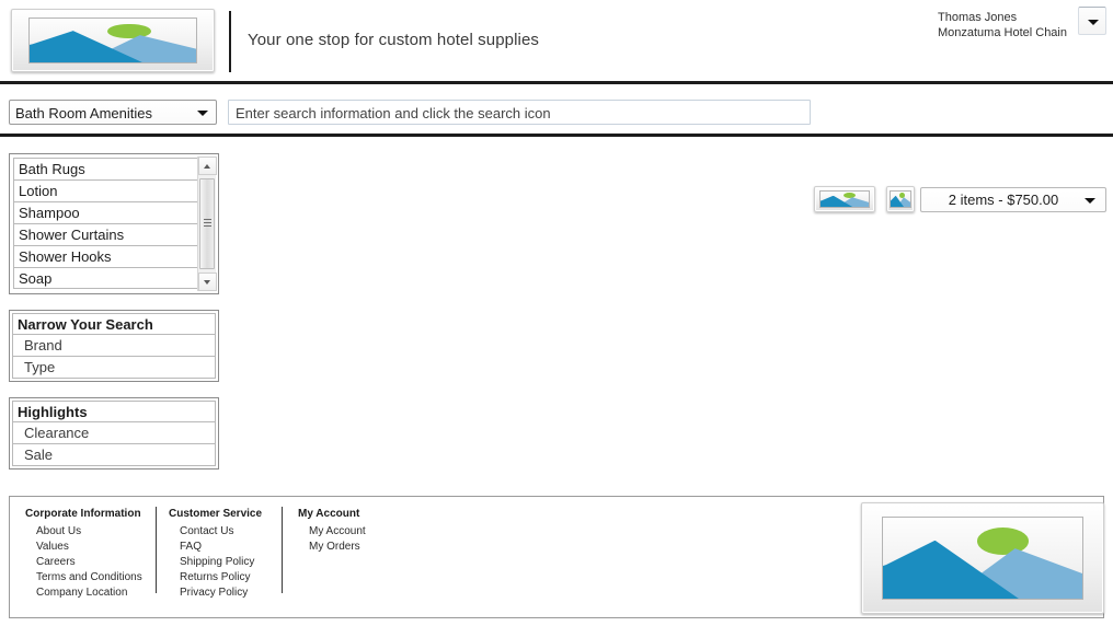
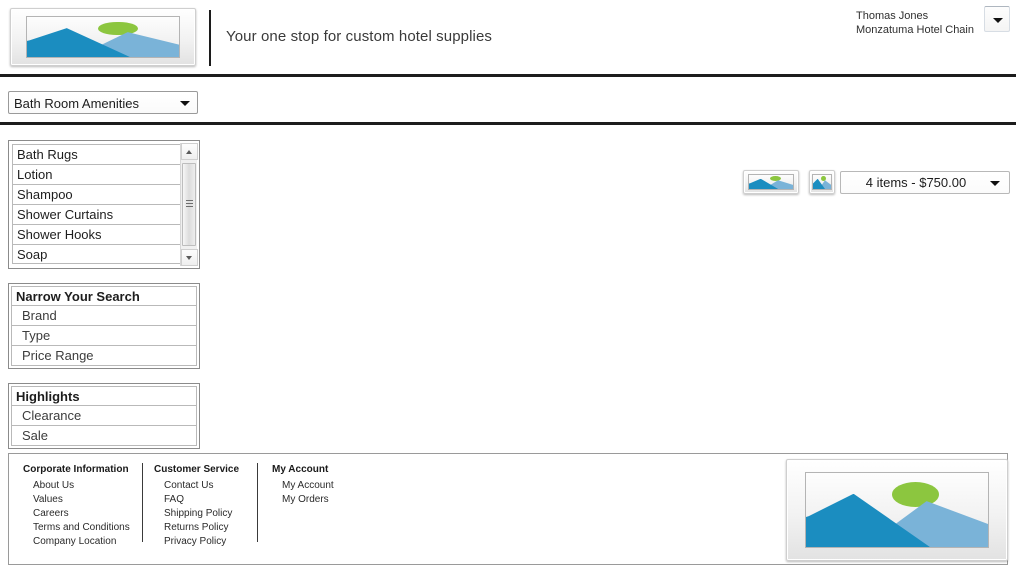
  Your one stop for custom hotel supplies
  Thomas Jones
  Monzatuma Hotel Chain
  Bath Room Amenities
- Enter search information and click the search icon
- 2 items - $750.00
+ 4 items - $750.00
  Bath Rugs
  Lotion
  Shampoo
  Shower Curtains
  Shower Hooks
  Soap
  Narrow Your Search
  Brand
  Type
+ Price Range
  Highlights
  Clearance
  Sale
  Corporate Information
  About Us
  Values
  Careers
  Terms and Conditions
  Company Location
  Customer Service
  Contact Us
  FAQ
  Shipping Policy
  Returns Policy
  Privacy Policy
  My Account
  My Account
  My Orders
